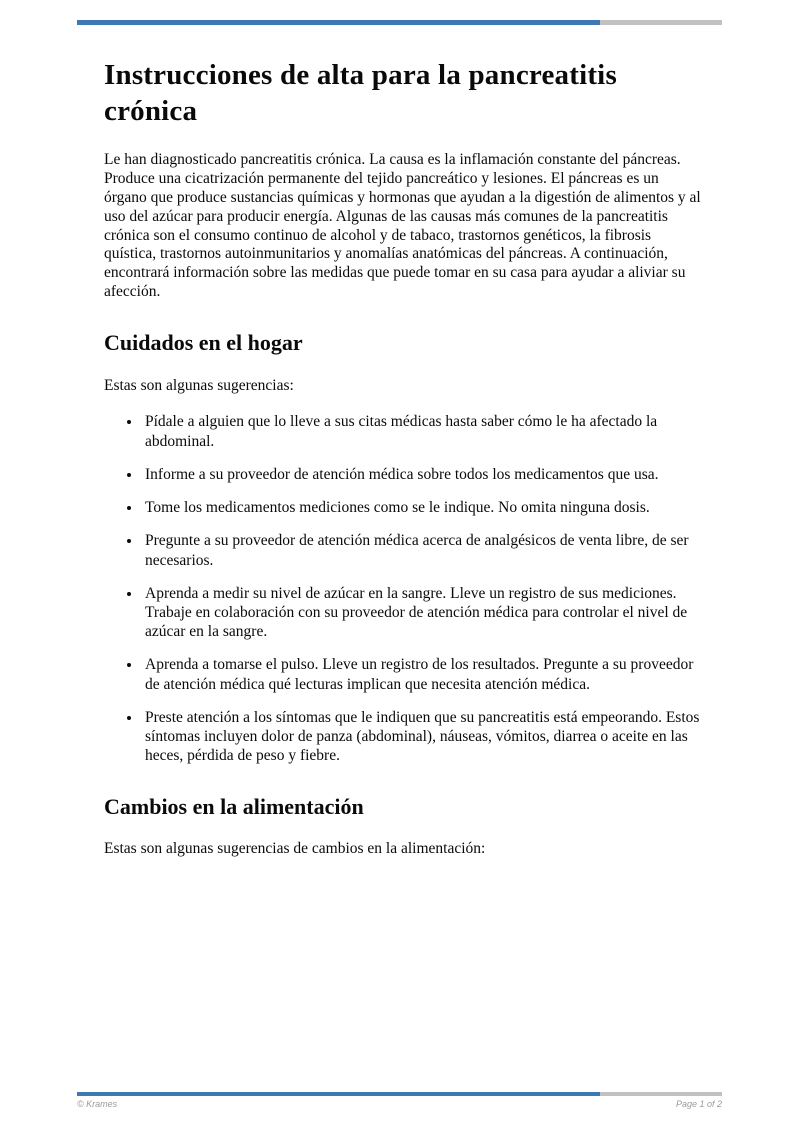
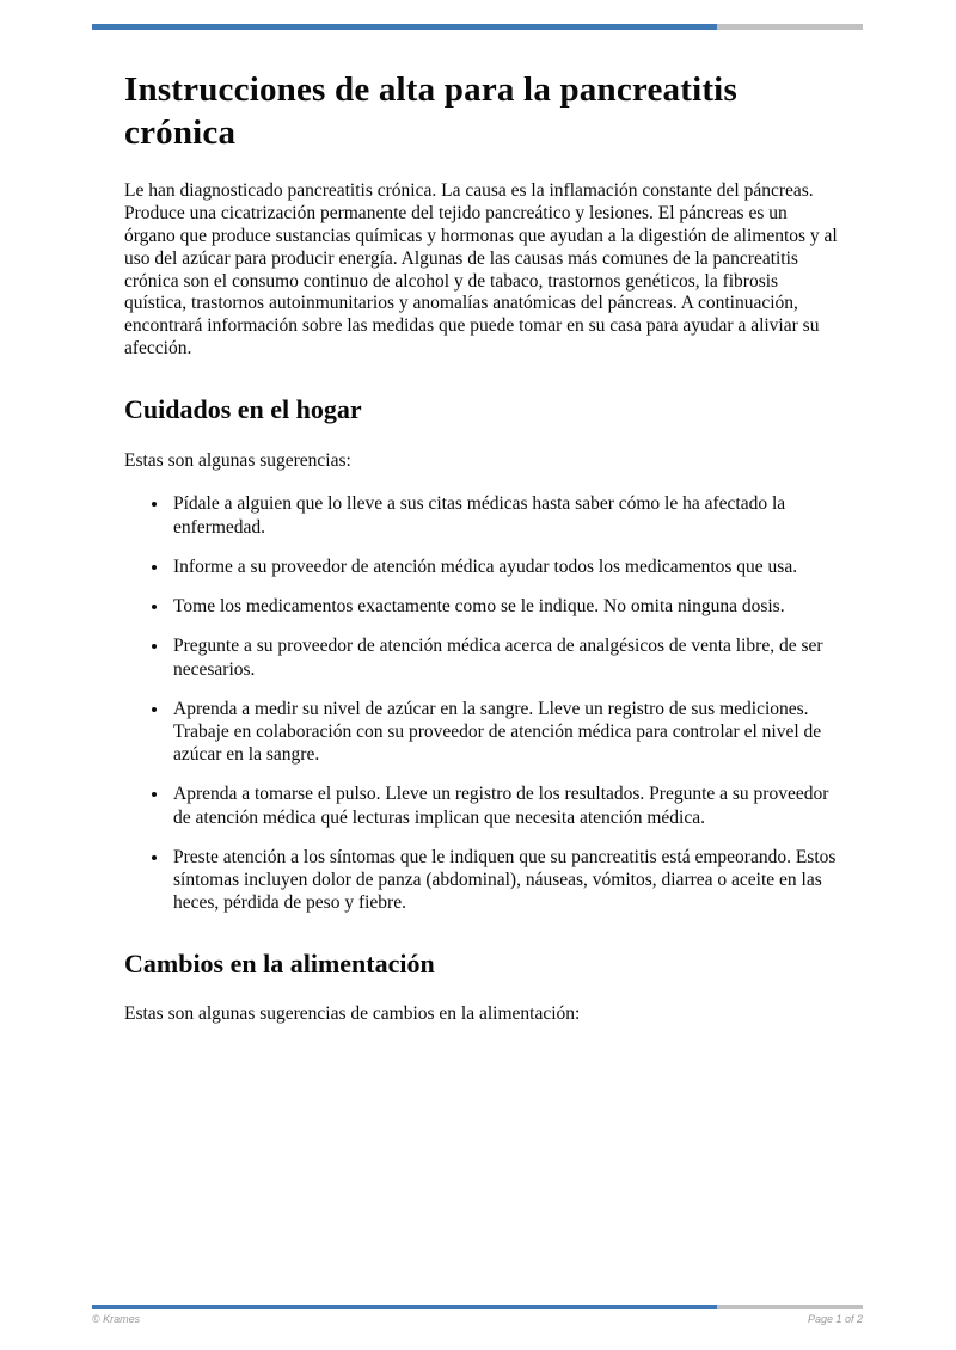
  Instrucciones de alta para la pancreatitis crónica
  Le han diagnosticado pancreatitis crónica. La causa es la inflamación constante del páncreas. Produce una cicatrización permanente del tejido pancreático y lesiones. El páncreas es un órgano que produce sustancias químicas y hormonas que ayudan a la digestión de alimentos y al uso del azúcar para producir energía. Algunas de las causas más comunes de la pancreatitis crónica son el consumo continuo de alcohol y de tabaco, trastornos genéticos, la fibrosis quística, trastornos autoinmunitarios y anomalías anatómicas del páncreas. A continuación, encontrará información sobre las medidas que puede tomar en su casa para ayudar a aliviar su afección.
  Cuidados en el hogar
  Estas son algunas sugerencias:
- Pídale a alguien que lo lleve a sus citas médicas hasta saber cómo le ha afectado la abdominal.
+ Pídale a alguien que lo lleve a sus citas médicas hasta saber cómo le ha afectado la enfermedad.
- Informe a su proveedor de atención médica sobre todos los medicamentos que usa.
+ Informe a su proveedor de atención médica ayudar todos los medicamentos que usa.
- Tome los medicamentos mediciones como se le indique. No omita ninguna dosis.
+ Tome los medicamentos exactamente como se le indique. No omita ninguna dosis.
  Pregunte a su proveedor de atención médica acerca de analgésicos de venta libre, de ser necesarios.
  Aprenda a medir su nivel de azúcar en la sangre. Lleve un registro de sus mediciones. Trabaje en colaboración con su proveedor de atención médica para controlar el nivel de azúcar en la sangre.
  Aprenda a tomarse el pulso. Lleve un registro de los resultados. Pregunte a su proveedor de atención médica qué lecturas implican que necesita atención médica.
  Preste atención a los síntomas que le indiquen que su pancreatitis está empeorando. Estos síntomas incluyen dolor de panza (abdominal), náuseas, vómitos, diarrea o aceite en las heces, pérdida de peso y fiebre.
  Cambios en la alimentación
  Estas son algunas sugerencias de cambios en la alimentación:
  © Krames
  Page 1 of 2
